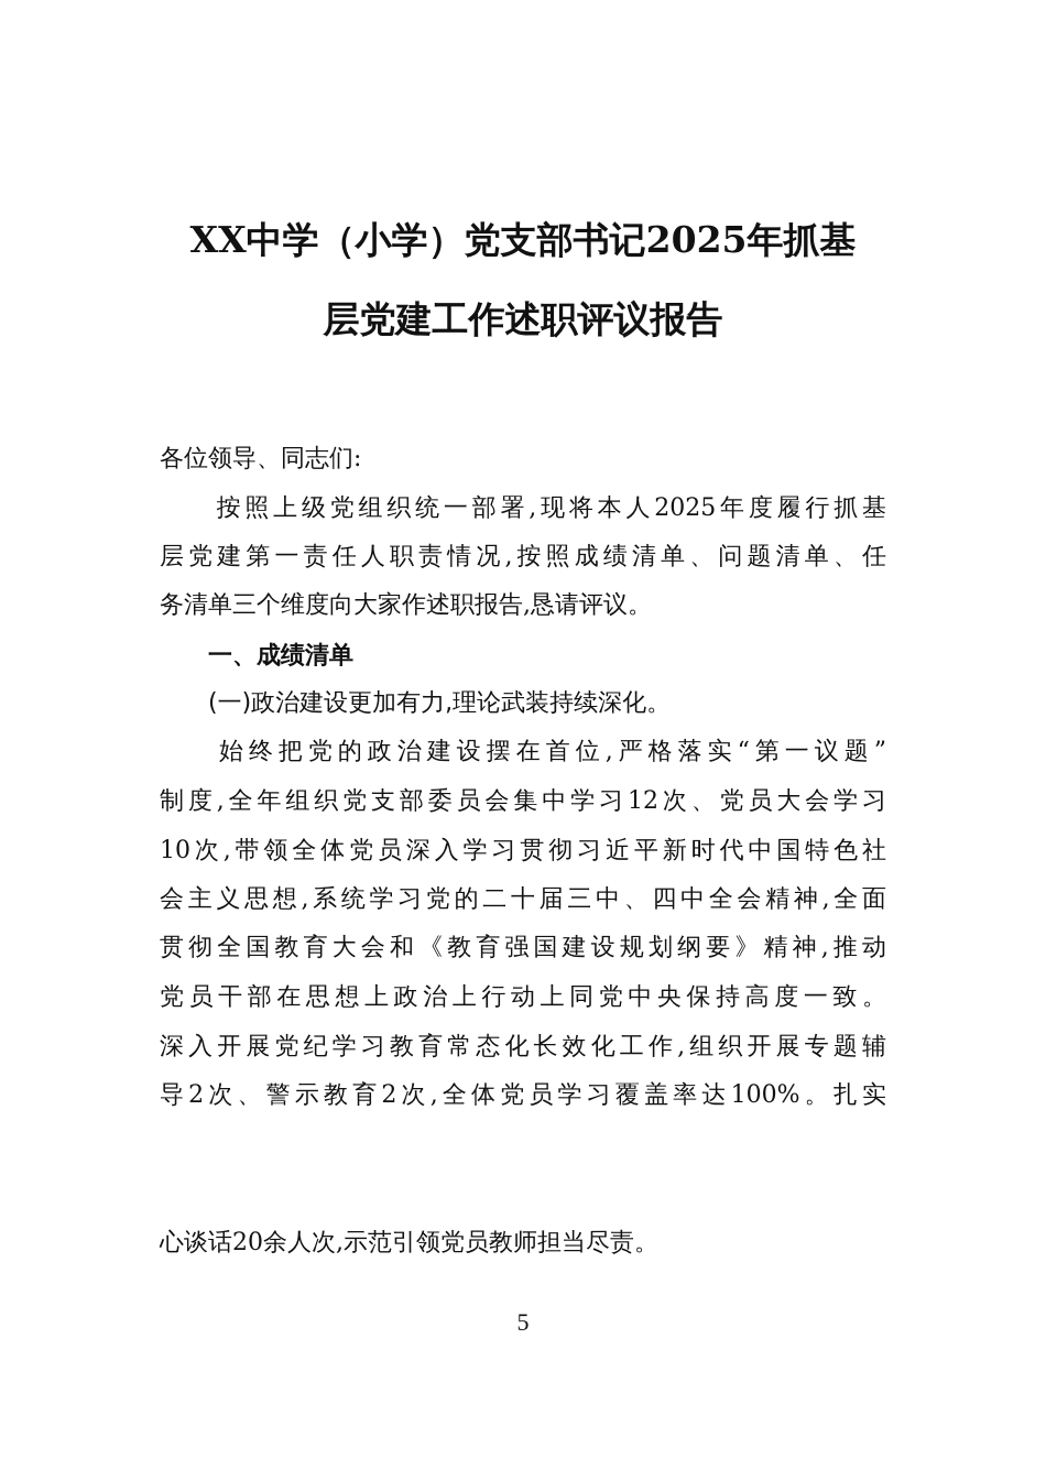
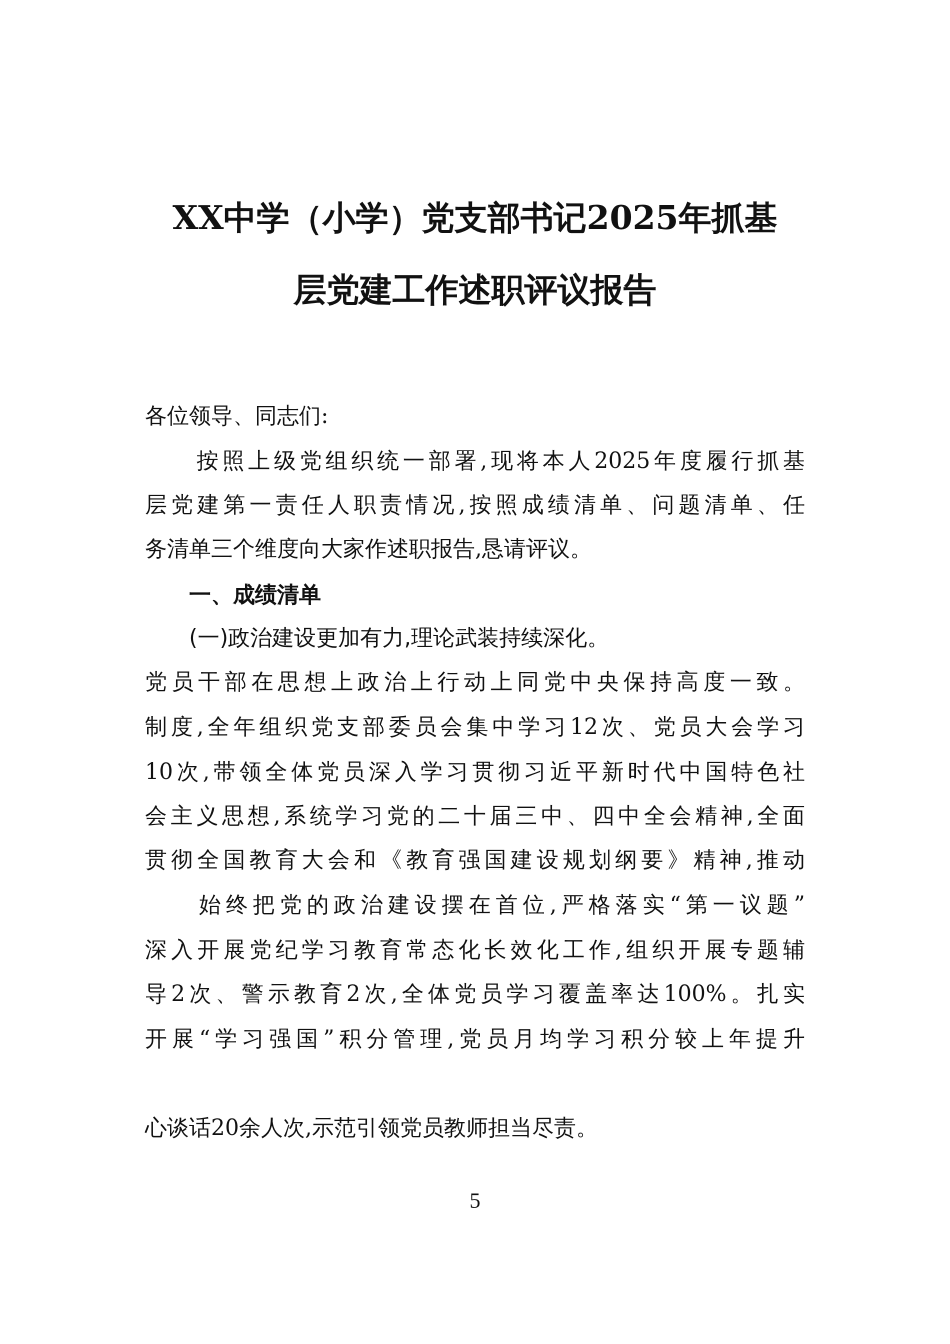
  XX中学（小学）党支部书记2025年抓基
  层党建工作述职评议报告
  各位领导、同志们:
  按照上级党组织统一部署,现将本人2025年度履行抓基
  层党建第一责任人职责情况,按照成绩清单、问题清单、任
  务清单三个维度向大家作述职报告,恳请评议。
  一、成绩清单
  (一)政治建设更加有力,理论武装持续深化。
- 始终把党的政治建设摆在首位,严格落实“第一议题”
+ 党员干部在思想上政治上行动上同党中央保持高度一致。
  制度,全年组织党支部委员会集中学习12次、党员大会学习
  10次,带领全体党员深入学习贯彻习近平新时代中国特色社
  会主义思想,系统学习党的二十届三中、四中全会精神,全面
  贯彻全国教育大会和《教育强国建设规划纲要》精神,推动
- 党员干部在思想上政治上行动上同党中央保持高度一致。
+ 始终把党的政治建设摆在首位,严格落实“第一议题”
  深入开展党纪学习教育常态化长效化工作,组织开展专题辅
  导2次、警示教育2次,全体党员学习覆盖率达100%。扎实
+ 开展“学习强国”积分管理,党员月均学习积分较上年提升
  心谈话20余人次,示范引领党员教师担当尽责。
  5
